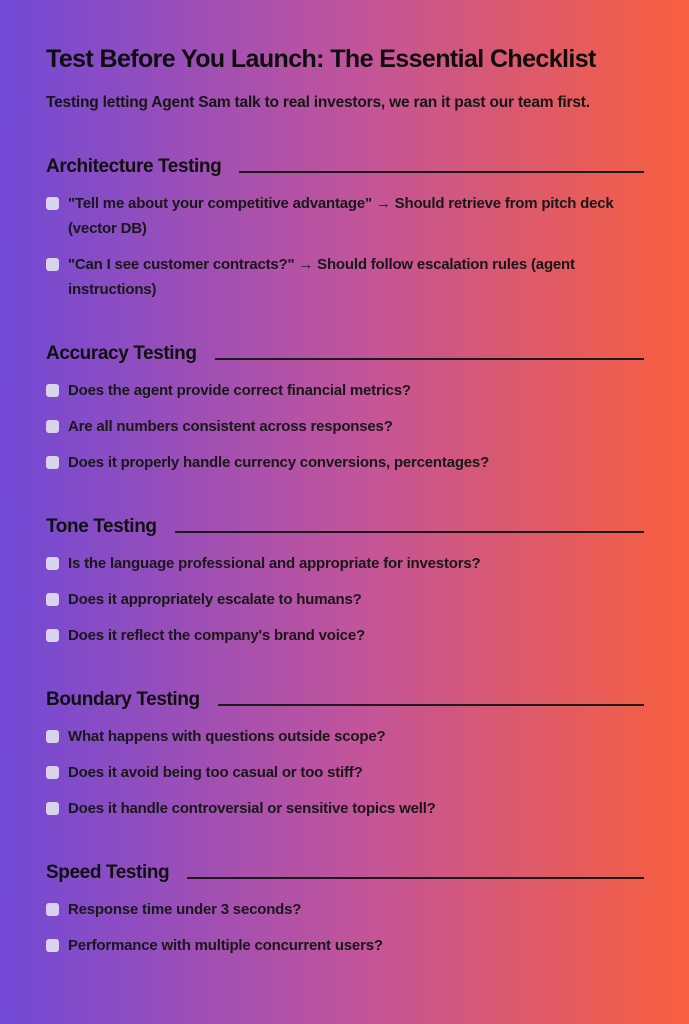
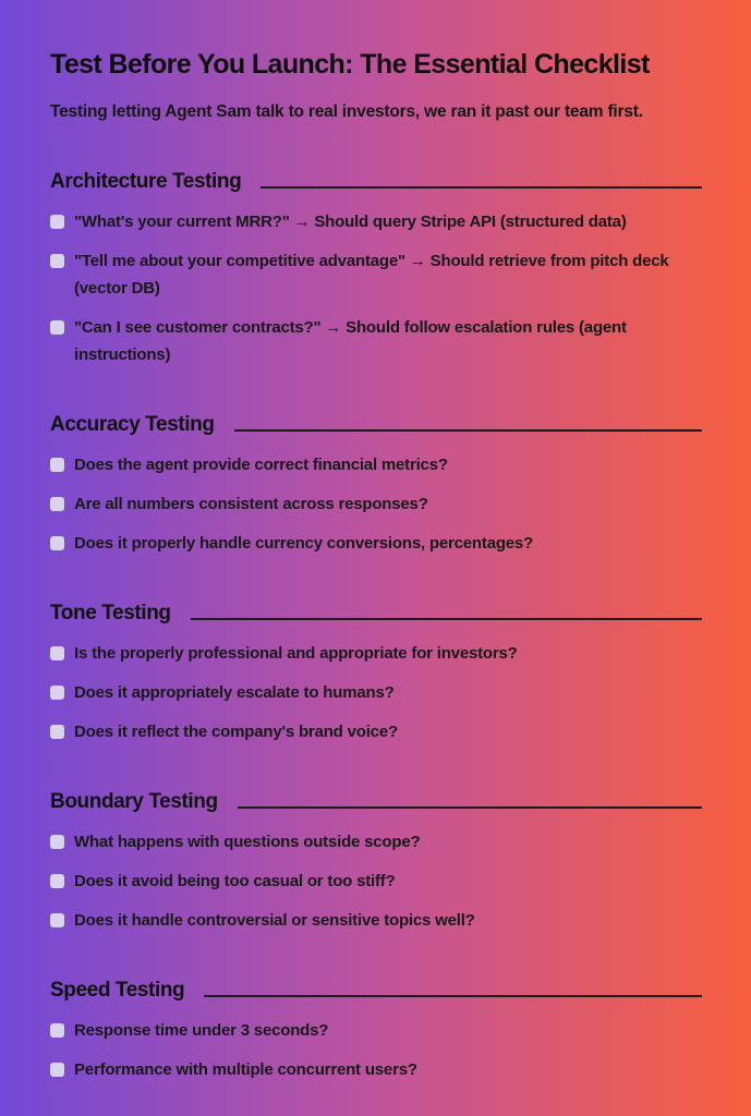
  Test Before You Launch: The Essential Checklist
  Testing letting Agent Sam talk to real investors, we ran it past our team first.
  Architecture Testing
+ "What's your current MRR?" → Should query Stripe API (structured data)
  "Tell me about your competitive advantage" → Should retrieve from pitch deck (vector DB)
  "Can I see customer contracts?" → Should follow escalation rules (agent instructions)
  Accuracy Testing
  Does the agent provide correct financial metrics?
  Are all numbers consistent across responses?
  Does it properly handle currency conversions, percentages?
  Tone Testing
- Is the language professional and appropriate for investors?
+ Is the properly professional and appropriate for investors?
  Does it appropriately escalate to humans?
  Does it reflect the company's brand voice?
  Boundary Testing
  What happens with questions outside scope?
  Does it avoid being too casual or too stiff?
  Does it handle controversial or sensitive topics well?
  Speed Testing
  Response time under 3 seconds?
  Performance with multiple concurrent users?
